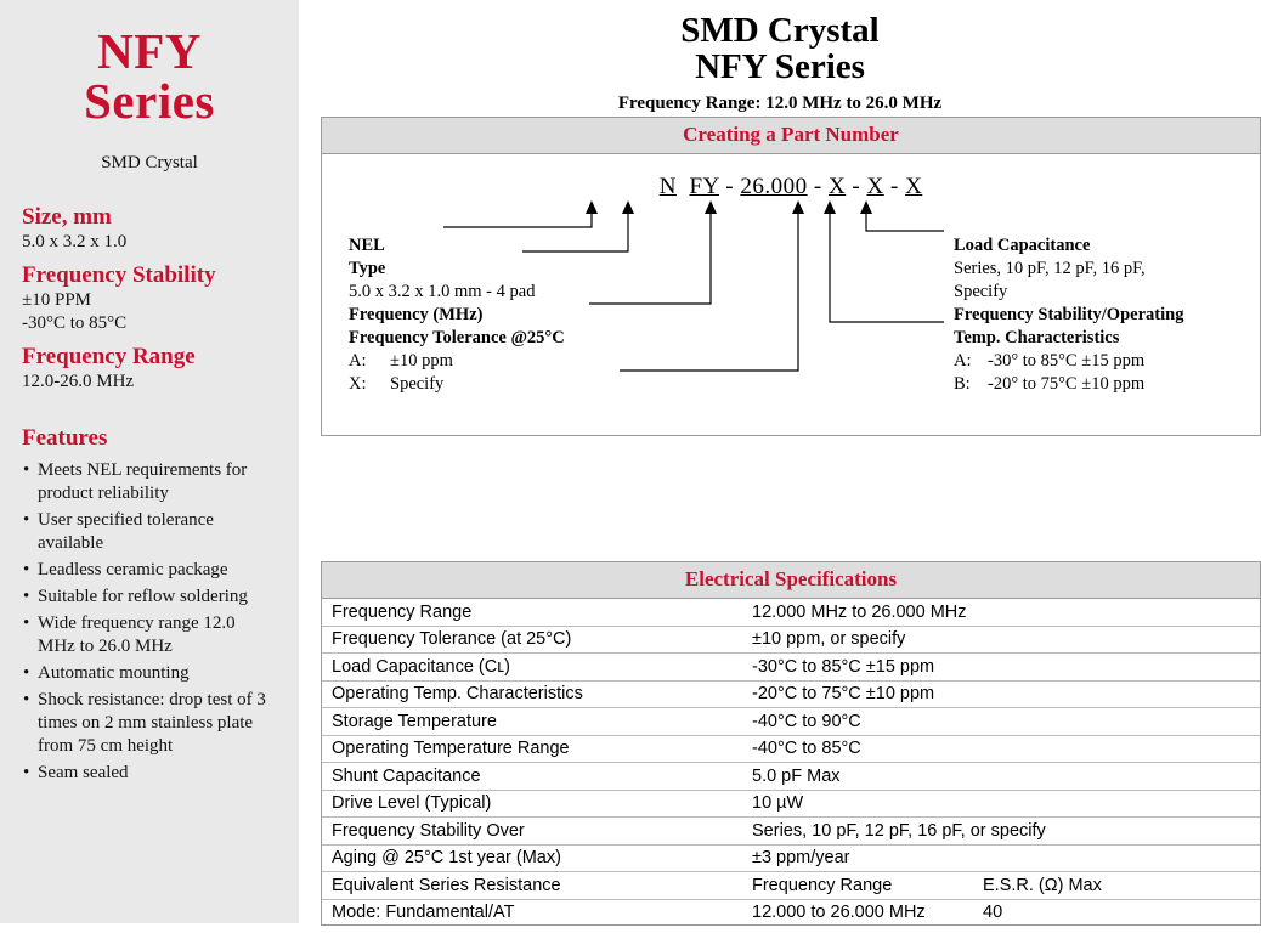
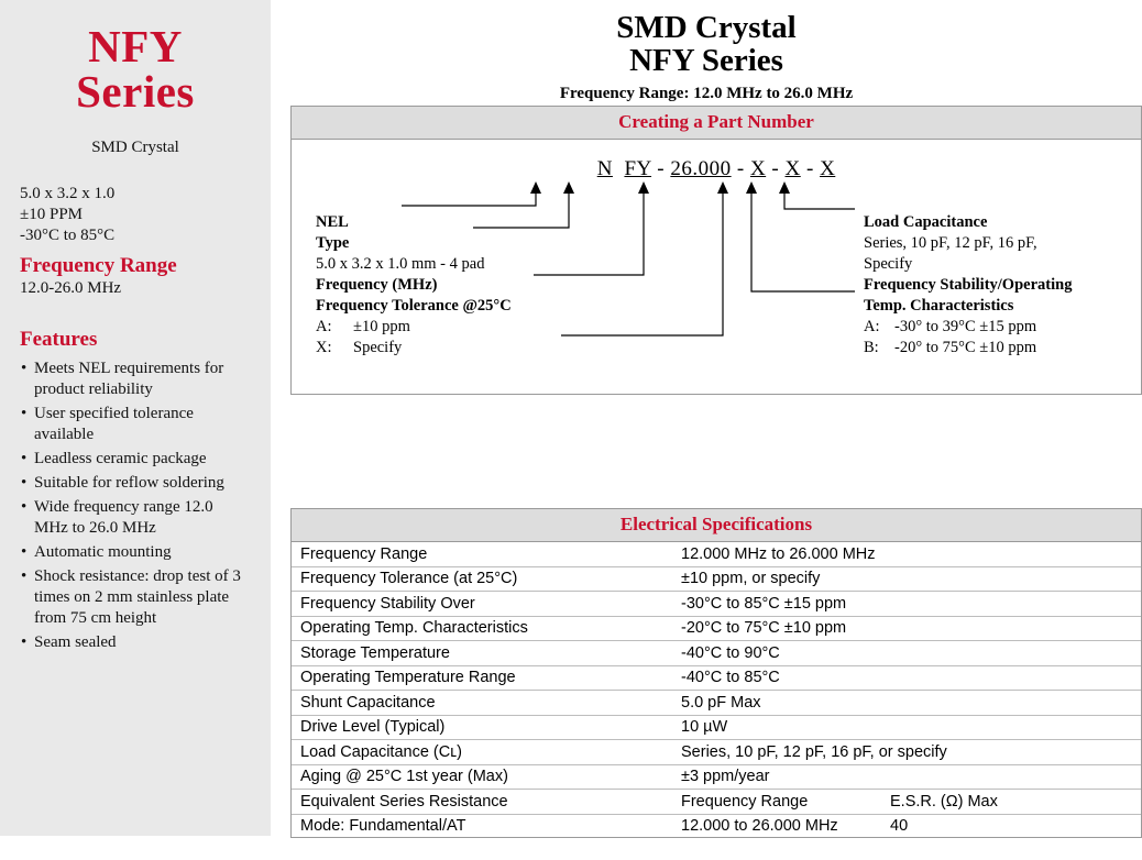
  NFY
  Series
  SMD Crystal
- Size, mm
  5.0 x 3.2 x 1.0
- Frequency Stability
  ±10 PPM
  -30°C to 85°C
  Frequency Range
  12.0-26.0 MHz
  Features
  Meets NEL requirements for product reliability
  User specified tolerance available
  Leadless ceramic package
  Suitable for reflow soldering
  Wide frequency range 12.0 MHz to 26.0 MHz
  Automatic mounting
  Shock resistance: drop test of 3 times on 2 mm stainless plate from 75 cm height
  Seam sealed
  SMD Crystal
  NFY Series
  Frequency Range: 12.0 MHz to 26.0 MHz
  Creating a Part Number
  N FY - 26.000 - X - X - X
  NEL
  Type
  5.0 x 3.2 x 1.0 mm - 4 pad
  Frequency (MHz)
  Frequency Tolerance @25°C
  A: ±10 ppm
  X: Specify
  Load Capacitance
  Series, 10 pF, 12 pF, 16 pF,
  Specify
  Frequency Stability/Operating
  Temp. Characteristics
- A: -30° to 85°C ±15 ppm
+ A: -30° to 39°C ±15 ppm
  B: -20° to 75°C ±10 ppm
  Electrical Specifications
  Frequency Range	12.000 MHz to 26.000 MHz
  Frequency Tolerance (at 25°C)	±10 ppm, or specify
- Load Capacitance (Cʟ)	-30°C to 85°C ±15 ppm
+ Frequency Stability Over	-30°C to 85°C ±15 ppm
  Operating Temp. Characteristics	-20°C to 75°C ±10 ppm
  Storage Temperature	-40°C to 90°C
  Operating Temperature Range	-40°C to 85°C
  Shunt Capacitance	5.0 pF Max
  Drive Level (Typical)	10 µW
- Frequency Stability Over	Series, 10 pF, 12 pF, 16 pF, or specify
+ Load Capacitance (Cʟ)	Series, 10 pF, 12 pF, 16 pF, or specify
  Aging @ 25°C 1st year (Max)	±3 ppm/year
  Equivalent Series Resistance	Frequency Range E.S.R. (Ω) Max
  Mode: Fundamental/AT	12.000 to 26.000 MHz 40
